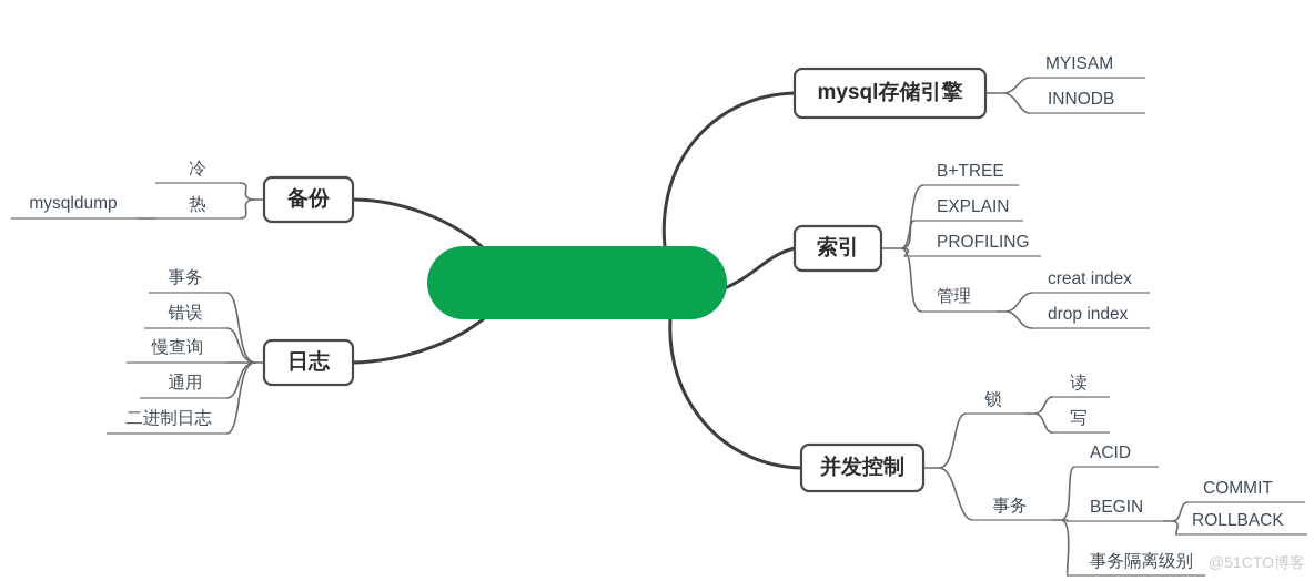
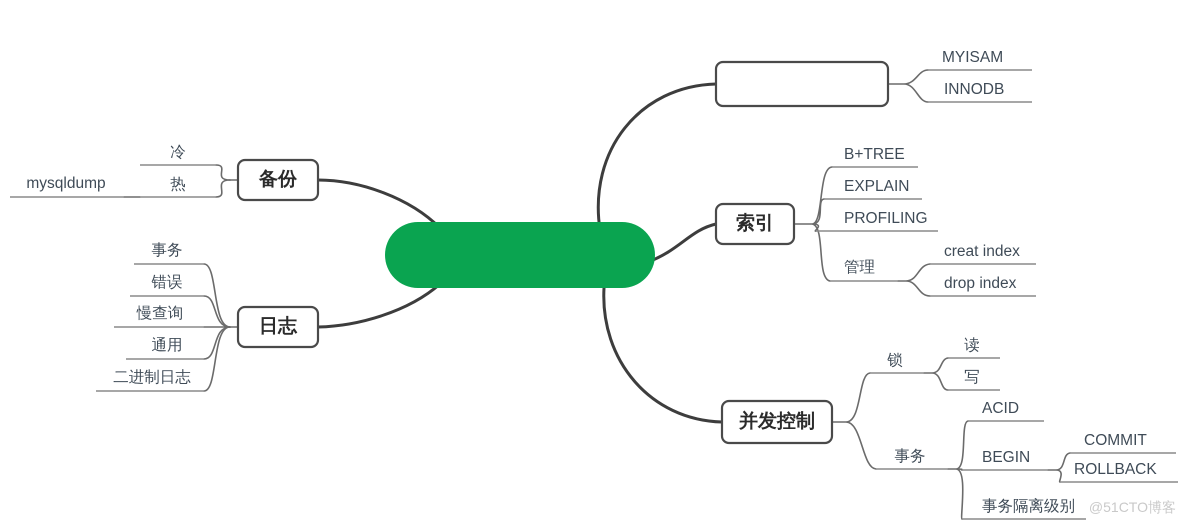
  冷
  热
  mysqldump
  事务
  错误
  慢查询
  通用
  二进制日志
  MYISAM
  INNODB
  B+TREE
  EXPLAIN
  PROFILING
  管理
  creat index
  drop index
  锁
  读
  写
  事务
  ACID
  BEGIN
  COMMIT
  ROLLBACK
  事务隔离级别
  备份
  日志
- mysql存储引擎
  索引
  并发控制
  @51CTO博客
